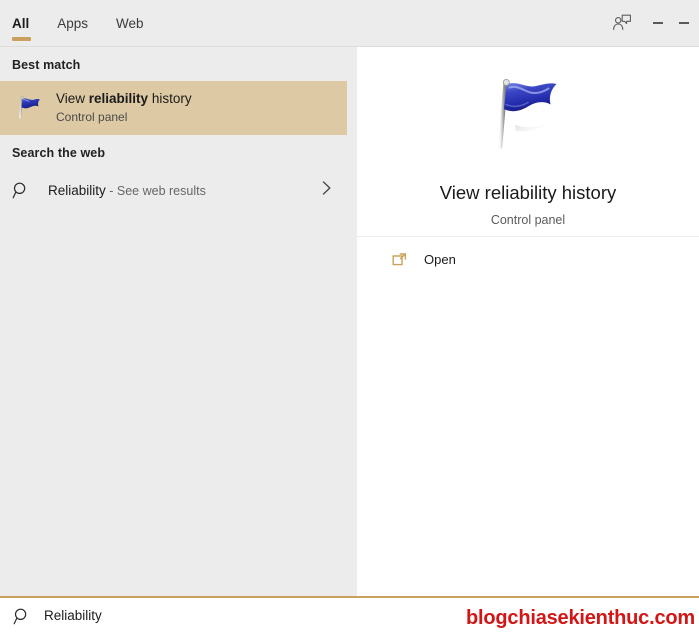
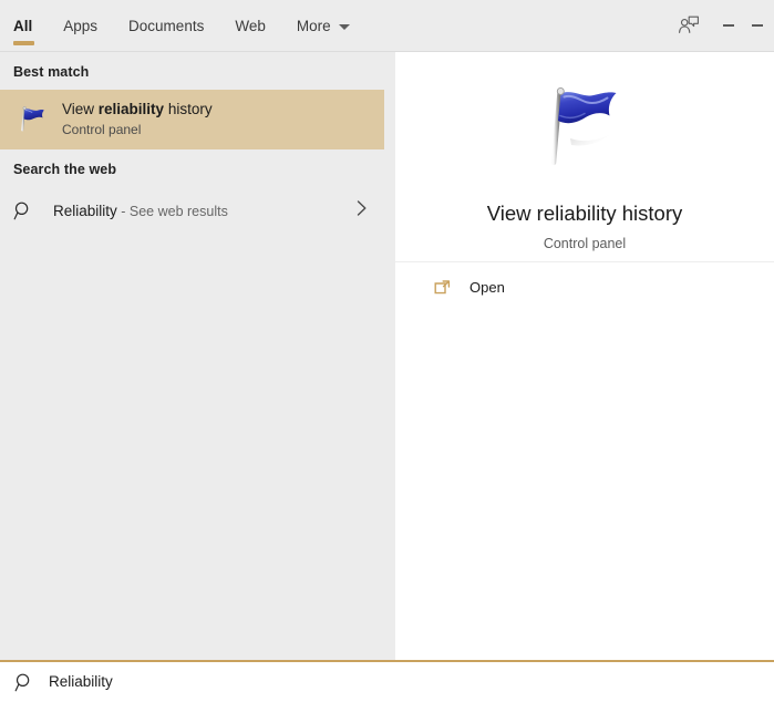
  All
  Apps
+ Documents
  Web
+ More
  Best match
  View reliability history
  Control panel
  Search the web
  Reliability - See web results
  View reliability history
  Control panel
  Open
  Reliability
- blogchiasekienthuc.com
